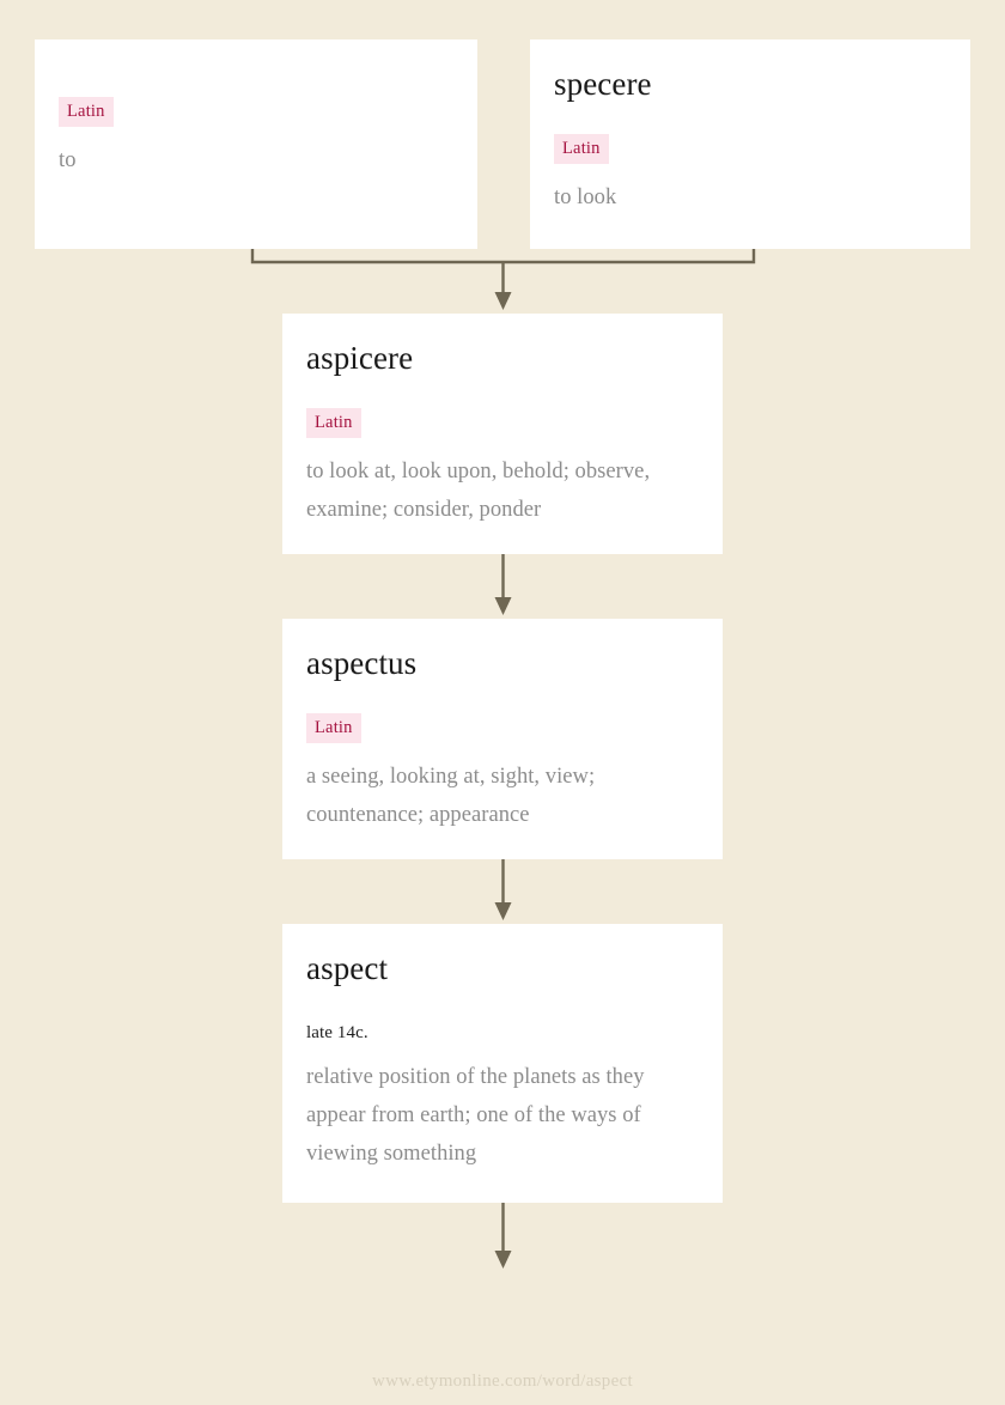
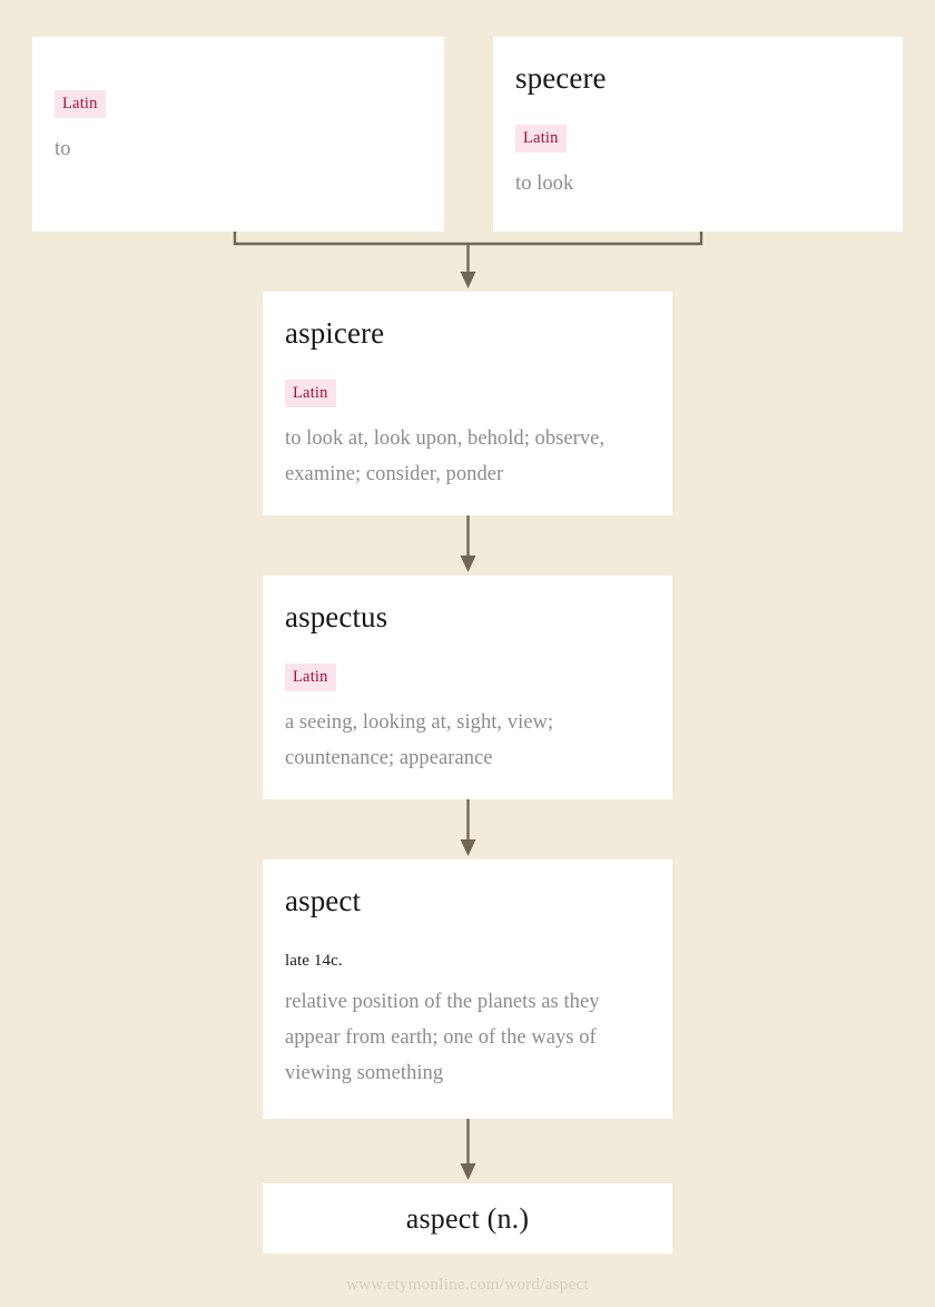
  Latin
  to
  specere
  Latin
  to look
  aspicere
  Latin
  to look at, look upon, behold; observe, examine; consider, ponder
  aspectus
  Latin
  a seeing, looking at, sight, view; countenance; appearance
  aspect
  late 14c.
  relative position of the planets as they appear from earth; one of the ways of viewing something
+ aspect (n.)
  www.etymonline.com/word/aspect
